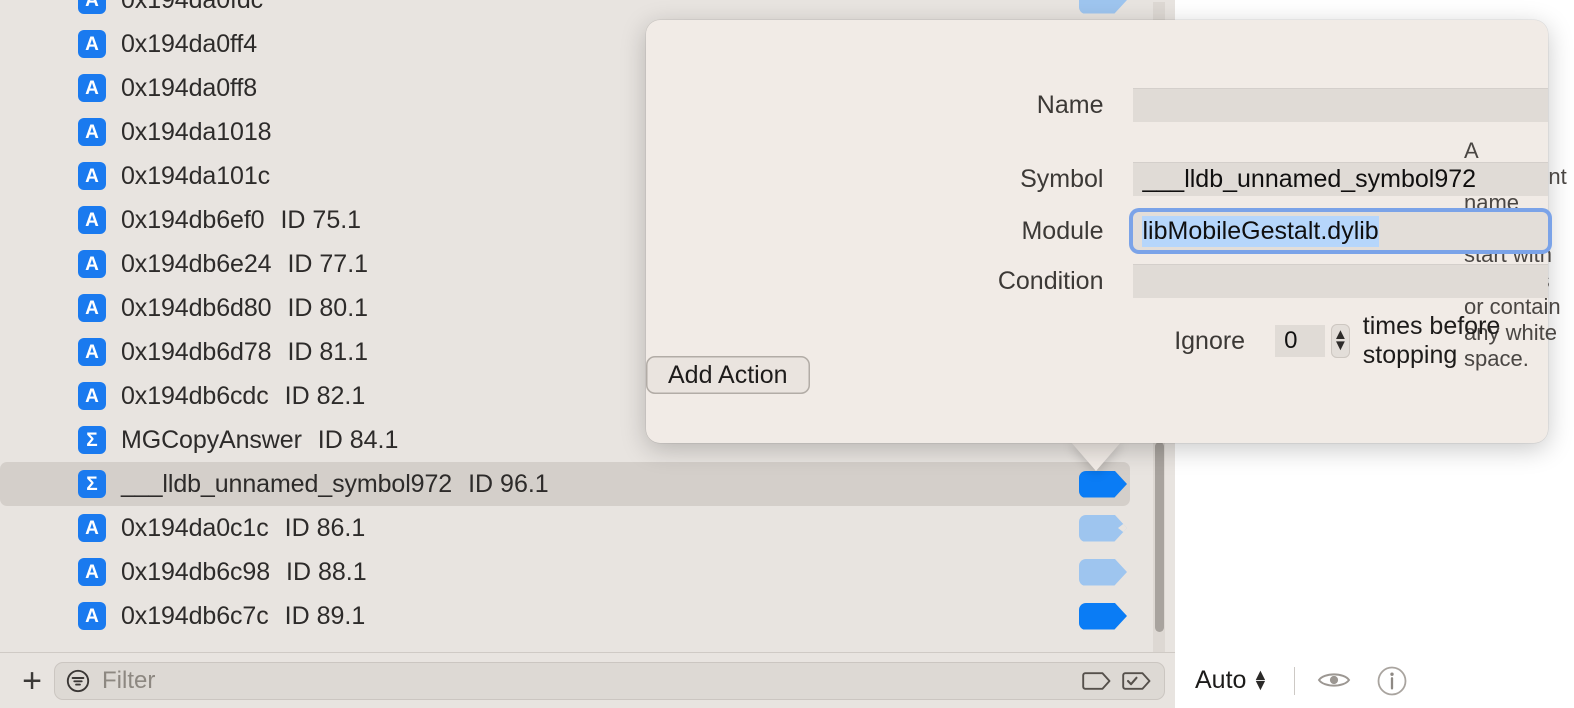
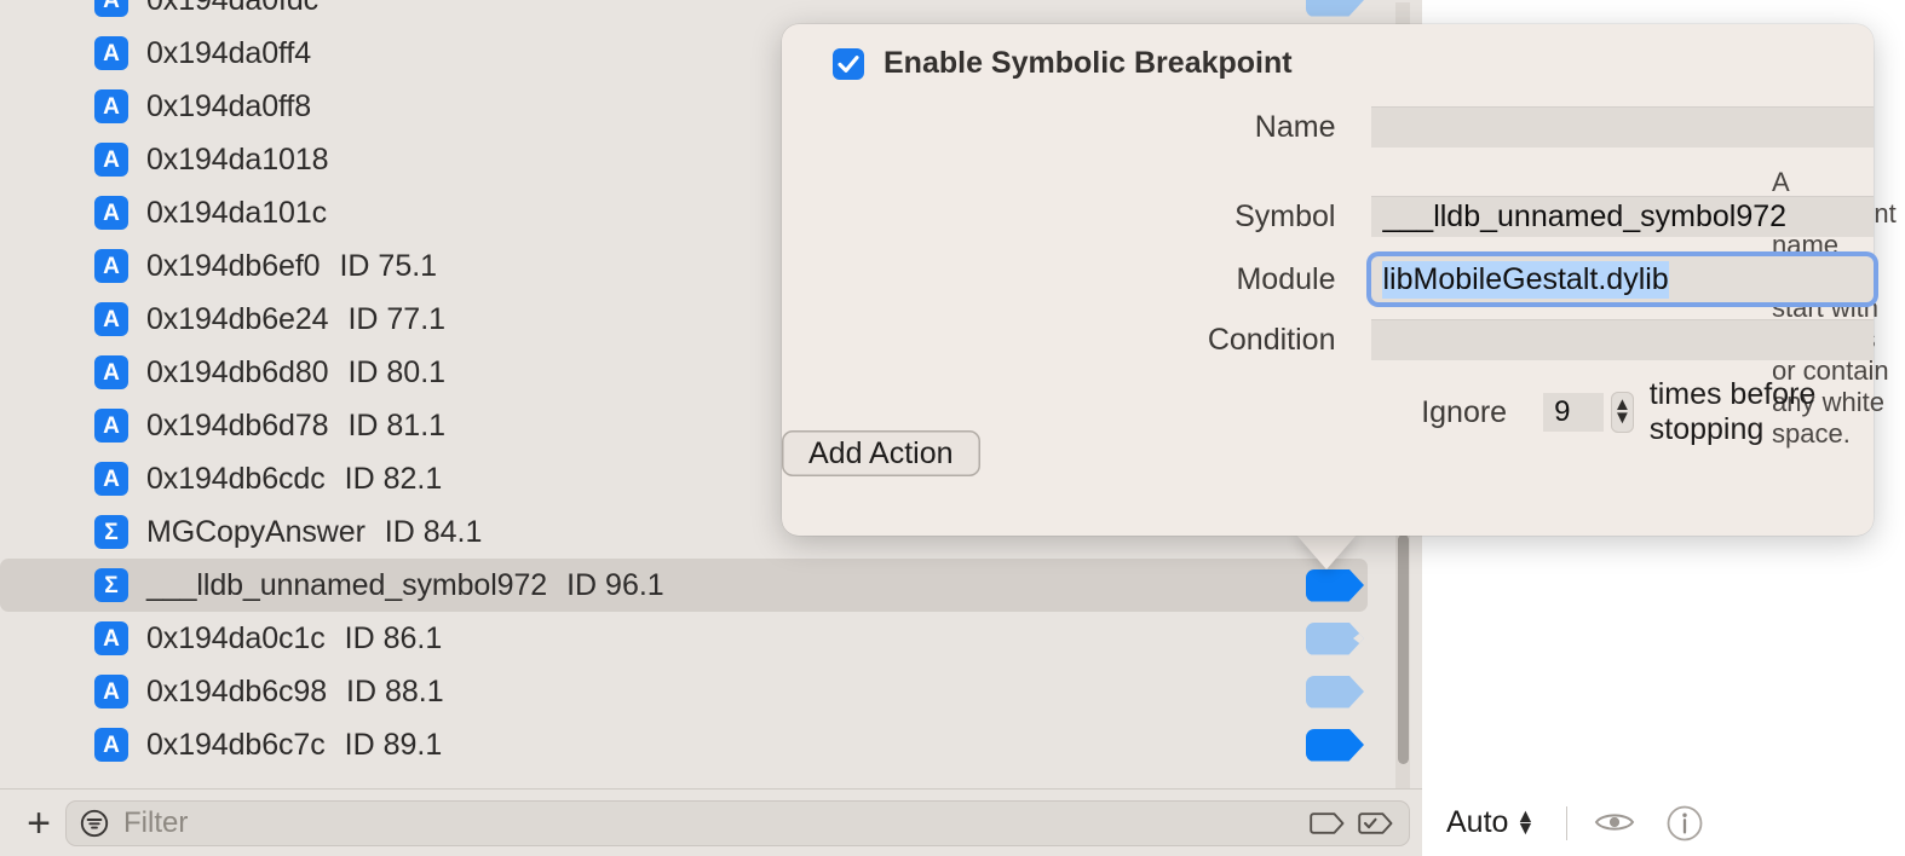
  A
  A
  0x194da0ff4
  A
  0x194da0ff8
  A
  0x194da1018
  A
  0x194da101c
  A
  0x194db6ef0
  ID 75.1
  A
  0x194db6e24
  ID 77.1
  A
  0x194db6d80
  ID 80.1
  A
  0x194db6d78
  ID 81.1
  A
  0x194db6cdc
  ID 82.1
  Σ
  MGCopyAnswer
  ID 84.1
  Σ
  ___lldb_unnamed_symbol972
  ID 96.1
  A
  0x194da0c1c
  ID 86.1
  A
  0x194db6c98
  ID 88.1
  A
  0x194db6c7c
  ID 89.1
  +
  Filter
  Auto
  ▲
  ▼
+ Enable Symbolic Breakpoint
  Name
  Symbol
  ___lldb_unnamed_symbol972
  Module
  libMobileGestalt.dylib
  Condition
  Ignore
- 0
+ 9
  ▲
  ▼
  times before stopping
  Add Action
